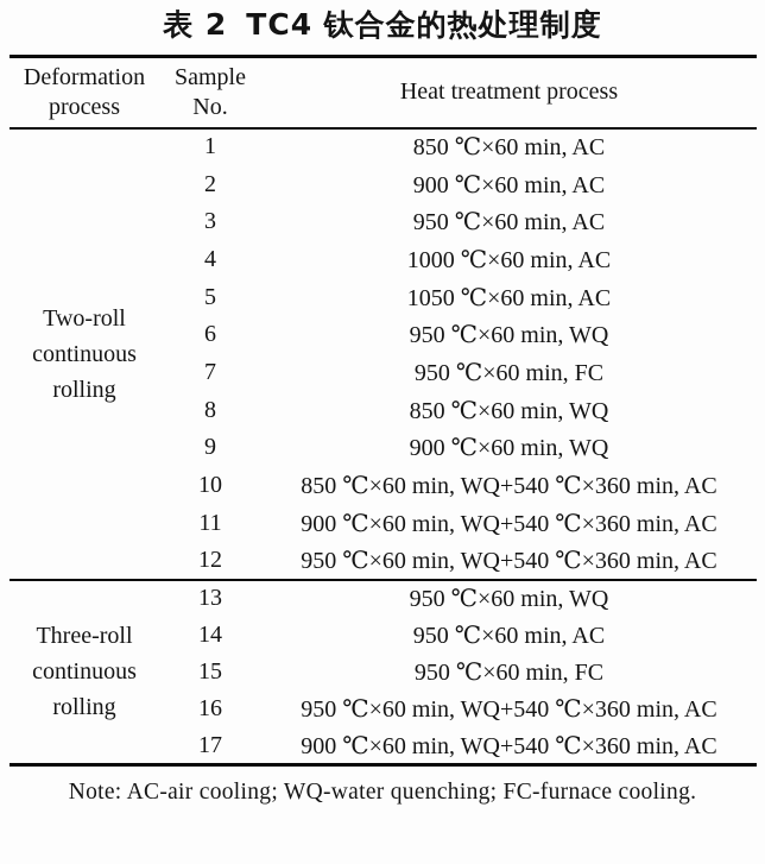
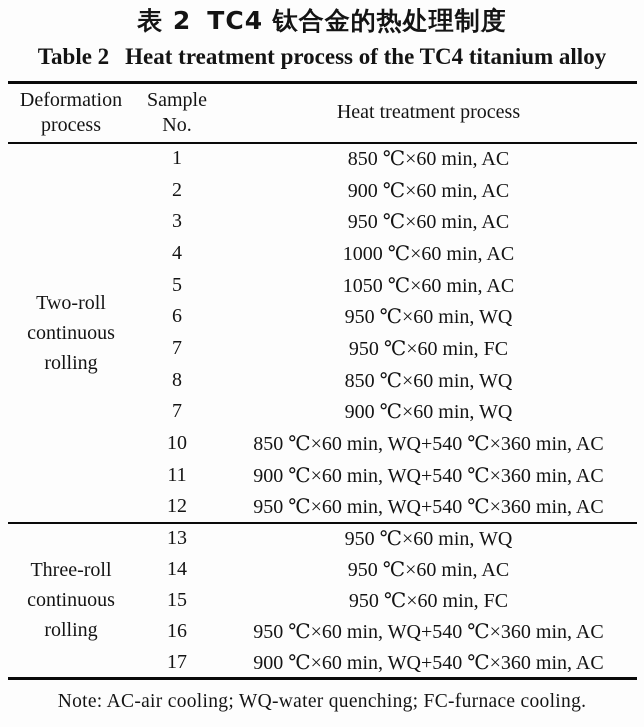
  表 2 TC4 钛合金的热处理制度
+ Table 2 Heat treatment process of the TC4 titanium alloy
  Deformation process	Sample No.	Heat treatment process
  Two-roll continuous rolling	1	850 ℃×60 min, AC
  2	900 ℃×60 min, AC
  3	950 ℃×60 min, AC
  4	1000 ℃×60 min, AC
  5	1050 ℃×60 min, AC
  6	950 ℃×60 min, WQ
  7	950 ℃×60 min, FC
  8	850 ℃×60 min, WQ
- 9	900 ℃×60 min, WQ
+ 7	900 ℃×60 min, WQ
  10	850 ℃×60 min, WQ+540 ℃×360 min, AC
  11	900 ℃×60 min, WQ+540 ℃×360 min, AC
  12	950 ℃×60 min, WQ+540 ℃×360 min, AC
  Three-roll continuous rolling	13	950 ℃×60 min, WQ
  14	950 ℃×60 min, AC
  15	950 ℃×60 min, FC
  16	950 ℃×60 min, WQ+540 ℃×360 min, AC
  17	900 ℃×60 min, WQ+540 ℃×360 min, AC
  Note: AC-air cooling; WQ-water quenching; FC-furnace cooling.
